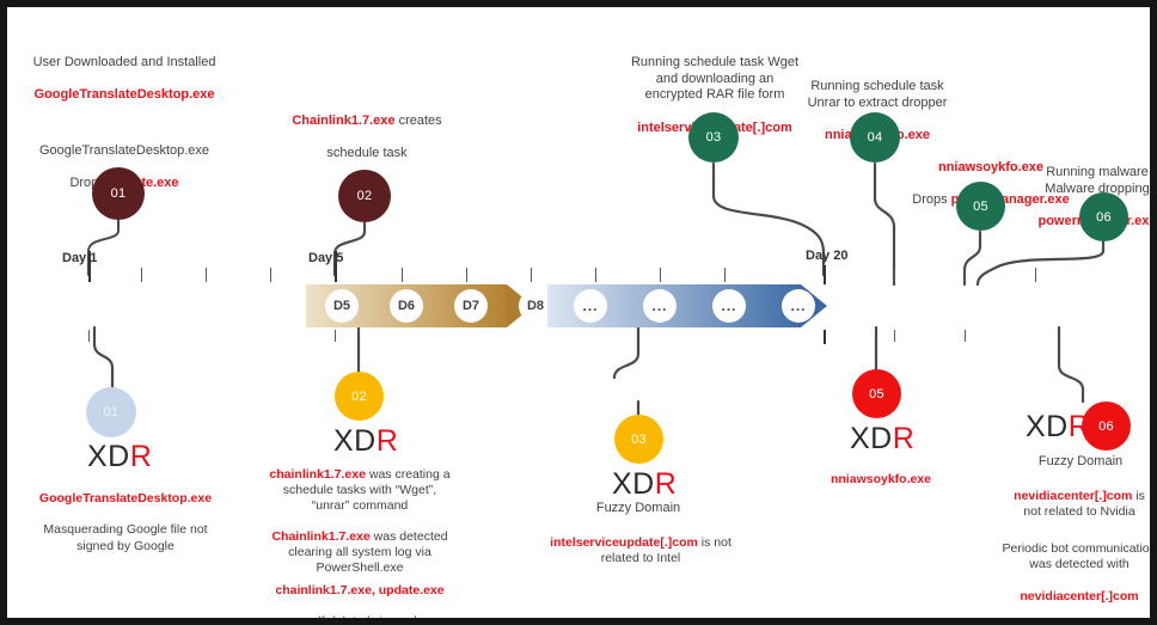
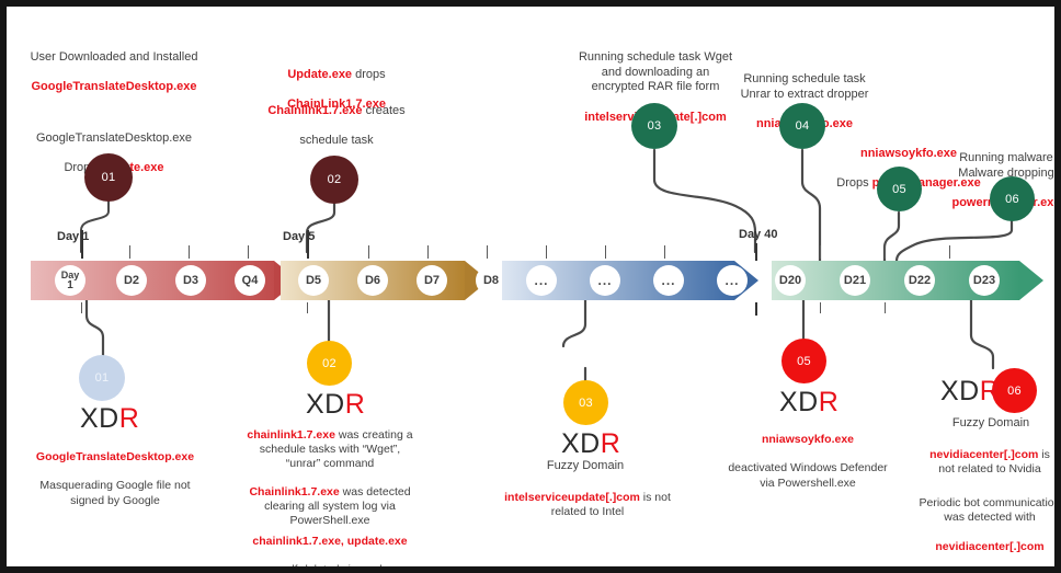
  User Downloaded and Installed
  GoogleTranslateDesktop.exe
  GoogleTranslateDesktop.exe
+ Update.exe drops
+ ChainLink1.7.exe
  Chainlink1.7.exe creates
  schedule task
  Running schedule task Wget
  and downloading an
  encrypted RAR file form
  intelservate[.]com
  Running schedule task
  Unrar to extract dropper
  nniawsoykfo.exe
  Drops panager.exe
  Running malware
  Malware dropping
  01
  02
  03
  04
  05
  06
  Day 1
  Day 5
- Day 20
+ Day 40
+ Day
+ 1
+ D2
+ D3
+ Q4
  D5
  D6
  D7
  D8
  ...
  ...
  ...
  ...
+ D20
+ D21
+ D22
+ D23
  01
  XDR
  GoogleTranslateDesktop.exe
  Masquerading Google file not
  signed by Google
  02
  XDR
  chainlink1.7.exe was creating a
  schedule tasks with “Wget”,
  “unrar” command
  Chainlink1.7.exe was detected
  clearing all system log via
  PowerShell.exe
  chainlink1.7.exe, update.exe
  03
  XDR
  Fuzzy Domain
  intelserviceupdate[.]com is not
  related to Intel
  05
  XDR
  nniawsoykfo.exe
+ deactivated Windows Defender
+ via Powershell.exe
  06
  XDR
  Fuzzy Domain
  nevidiacenter[.]com is
  not related to Nvidia
  Periodic bot communicatio
  was detected with
  nevidiacenter[.]com
